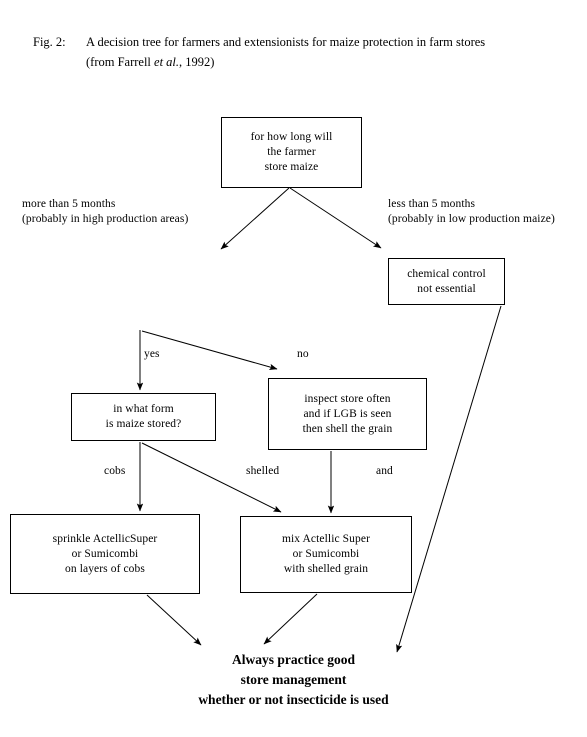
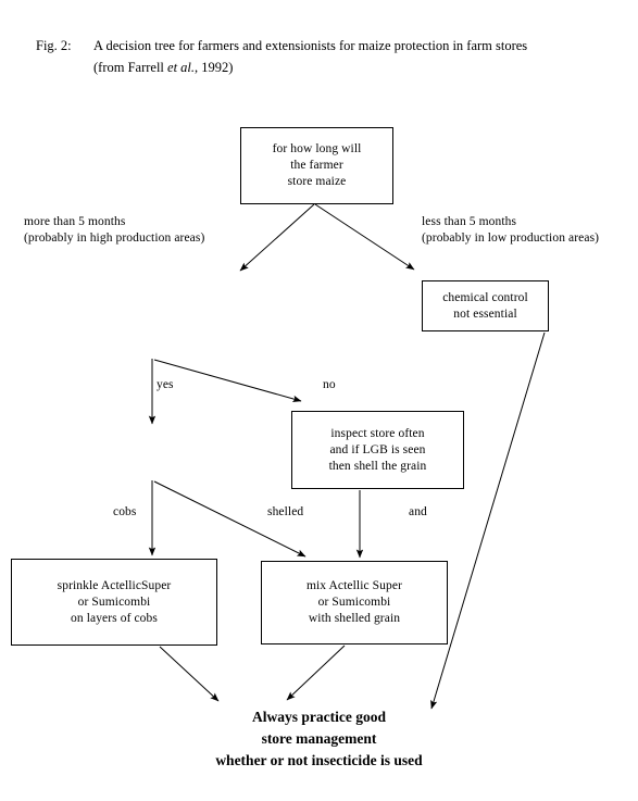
  Fig. 2:
  A decision tree for farmers and extensionists for maize protection in farm stores
  (from Farrell et al., 1992)
  for how long will
  the farmer
  store maize
  chemical control
  not essential
- in what form
- is maize stored?
  inspect store often
  and if LGB is seen
  then shell the grain
  sprinkle ActellicSuper
  or Sumicombi
  on layers of cobs
  mix Actellic Super
  or Sumicombi
  with shelled grain
  more than 5 months
  (probably in high production areas)
  less than 5 months
- (probably in low production maize)
+ (probably in low production areas)
  yes
  no
  cobs
  shelled
  and
  Always practice good
  store management
  whether or not insecticide is used
